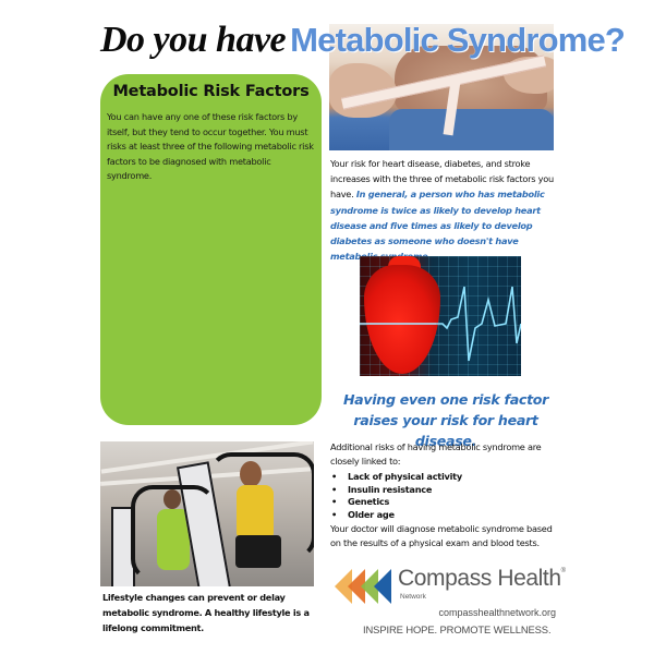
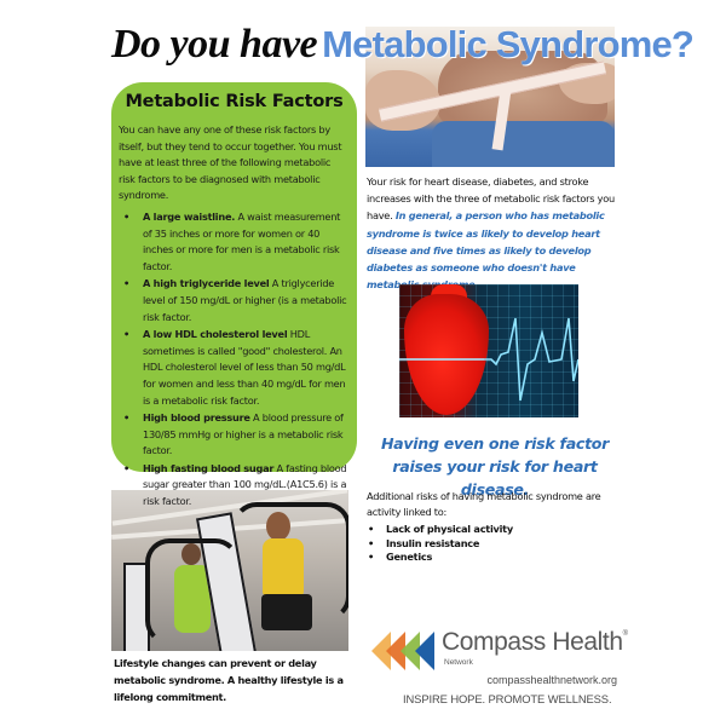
  Do you haveMetabolic Syndrome?
  Metabolic Risk Factors
- You can have any one of these risk factors by itself, but they tend to occur together. You must risks at least three of the following metabolic risk factors to be diagnosed with metabolic syndrome.
+ You can have any one of these risk factors by itself, but they tend to occur together. You must have at least three of the following metabolic risk factors to be diagnosed with metabolic syndrome.
+ A large waistline. A waist measurement of 35 inches or more for women or 40 inches or more for men is a metabolic risk factor.
+ A high triglyceride level A triglyceride level of 150 mg/dL or higher (is a metabolic risk factor.
+ A low HDL cholesterol level HDL sometimes is called "good" cholesterol. An HDL cholesterol level of less than 50 mg/dL for women and less than 40 mg/dL for men is a metabolic risk factor.
+ High blood pressure A blood pressure of 130/85 mmHg or higher is a metabolic risk factor.
+ High fasting blood sugar A fasting blood sugar greater than 100 mg/dL.(A1C5.6) is a risk factor.
  Your risk for heart disease, diabetes, and stroke increases with the three of metabolic risk factors you have. In general, a person who has metabolic syndrome is twice as likely to develop heart disease and five times as likely to develop diabetes as someone who doesn't have metab
  Having even one risk factor raises your risk for heart disease.
- Additional risks of having metabolic syndrome are closely linked to:
+ Additional risks of having metabolic syndrome are activity linked to:
  Lack of physical activity
  Insulin resistance
  Genetics
- Older age
- Your doctor will diagnose metabolic syndrome based on the results of a physical exam and blood tests.
  Lifestyle changes can prevent or delay metabolic syndrome. A healthy lifestyle is a lifelong commitment.
  Compass Health
  compasshealthnetwork.org
  INSPIRE HOPE. PROMOTE WELLNESS.
